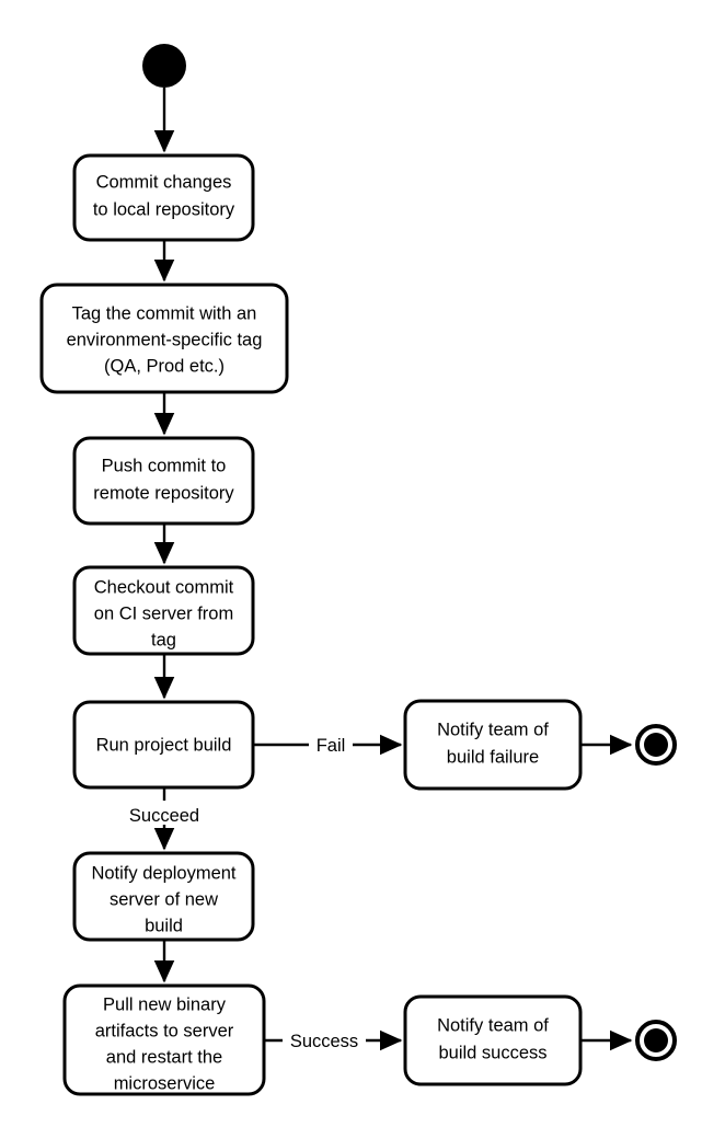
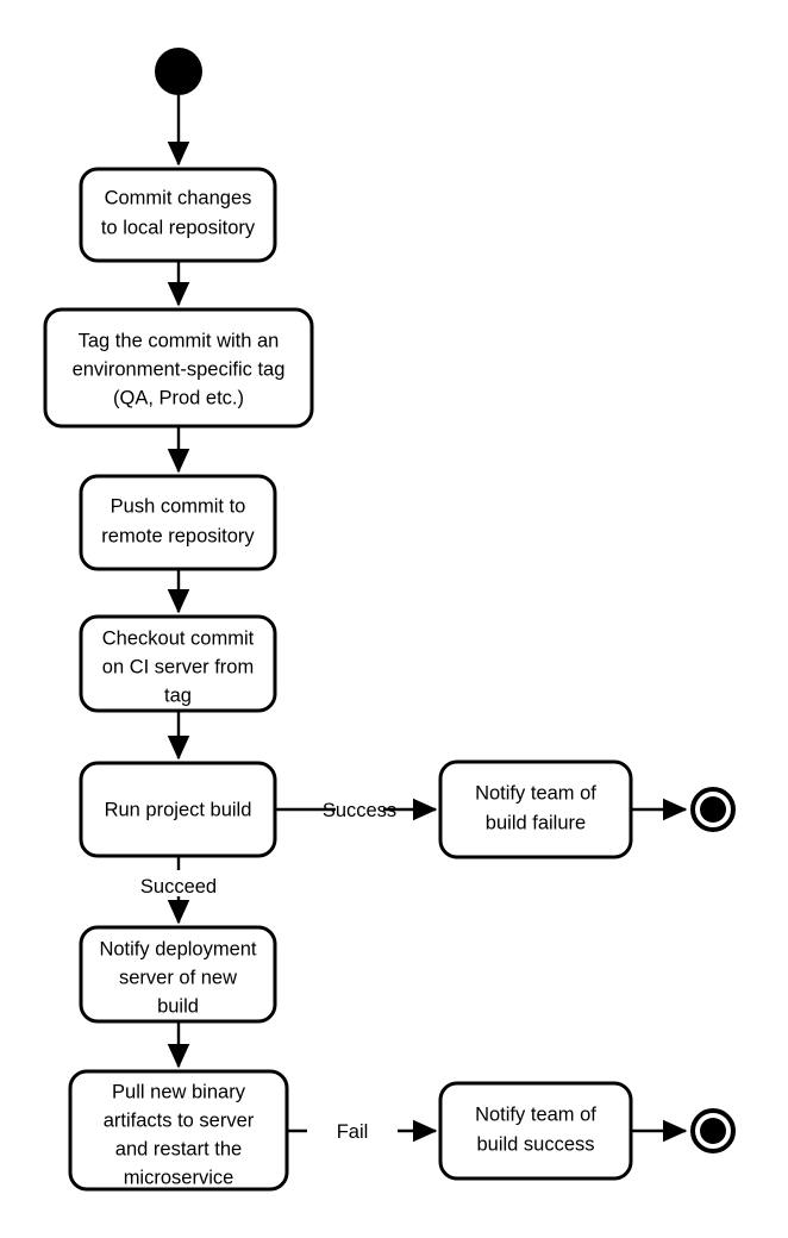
- Fail
+ Success
  Succeed
- Success
+ Fail
  Commit changes
  to local repository
  Tag the commit with an
  environment-specific tag
  (QA, Prod etc.)
  Push commit to
  remote repository
  Checkout commit
  on CI server from
  tag
  Run project build
  Notify team of
  build failure
  Notify deployment
  server of new
  build
  Pull new binary
  artifacts to server
  and restart the
  microservice
  Notify team of
  build success
